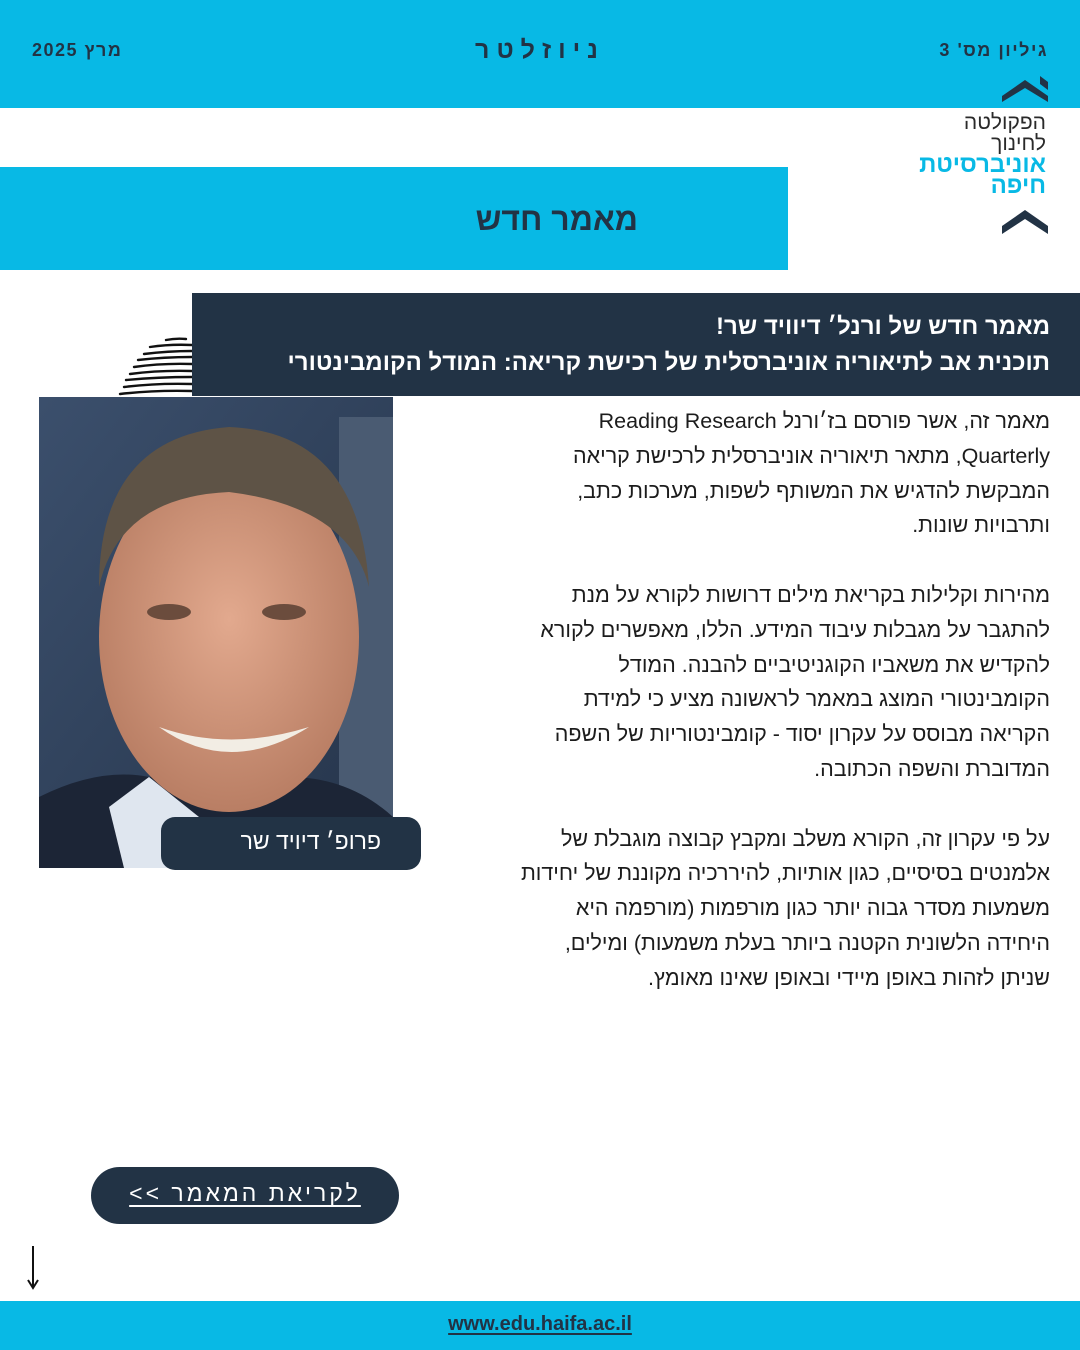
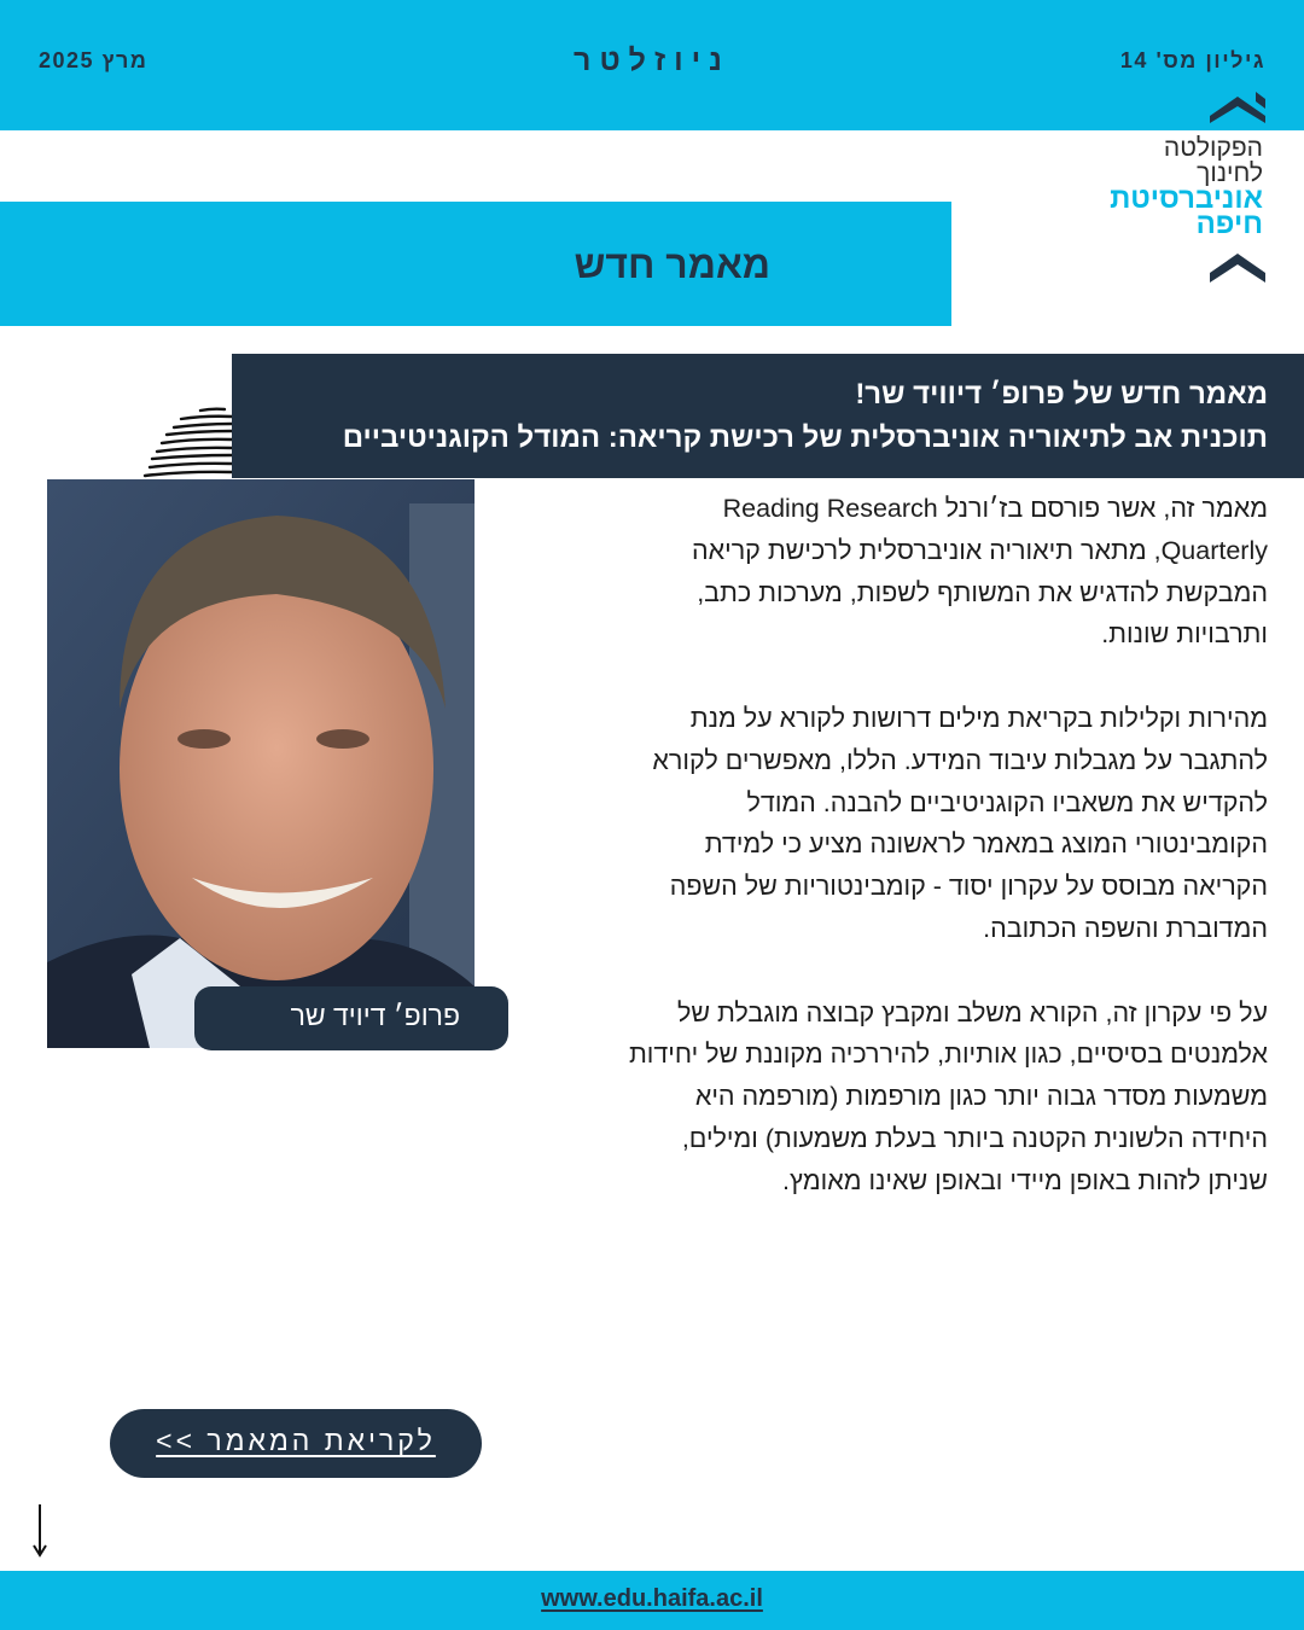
- גיליון מס' 3
+ גיליון מס' 14
  ניוזלטר
  מרץ 2025
  הפקולטה
  לחינוך
  אוניברסיטת
  חיפה
  מאמר חדש
- מאמר חדש של ורנל׳ דיוויד שר!
+ מאמר חדש של פרופ׳ דיוויד שר!
- תוכנית אב לתיאוריה אוניברסלית של רכישת קריאה: המודל הקומבינטורי
+ תוכנית אב לתיאוריה אוניברסלית של רכישת קריאה: המודל הקוגניטיביים
  פרופ׳ דיויד שר
  מאמר זה, אשר פורסם בז׳ורנל Reading Research
  Quarterly, מתאר תיאוריה אוניברסלית לרכישת קריאה
  המבקשת להדגיש את המשותף לשפות, מערכות כתב,
  ותרבויות שונות.
  מהירות וקלילות בקריאת מילים דרושות לקורא על מנת
  להתגבר על מגבלות עיבוד המידע. הללו, מאפשרים לקורא
  להקדיש את משאביו הקוגניטיביים להבנה. המודל
  הקומבינטורי המוצג במאמר לראשונה מציע כי למידת
  הקריאה מבוסס על עקרון יסוד - קומבינטוריות של השפה
  המדוברת והשפה הכתובה.
  על פי עקרון זה, הקורא משלב ומקבץ קבוצה מוגבלת של
  אלמנטים בסיסיים, כגון אותיות, להיררכיה מקוננת של יחידות
  משמעות מסדר גבוה יותר כגון מורפמות (מורפמה היא
  היחידה הלשונית הקטנה ביותר בעלת משמעות) ומילים,
  שניתן לזהות באופן מיידי ובאופן שאינו מאומץ.
  לקריאת המאמר >>
  www.edu.haifa.ac.il
